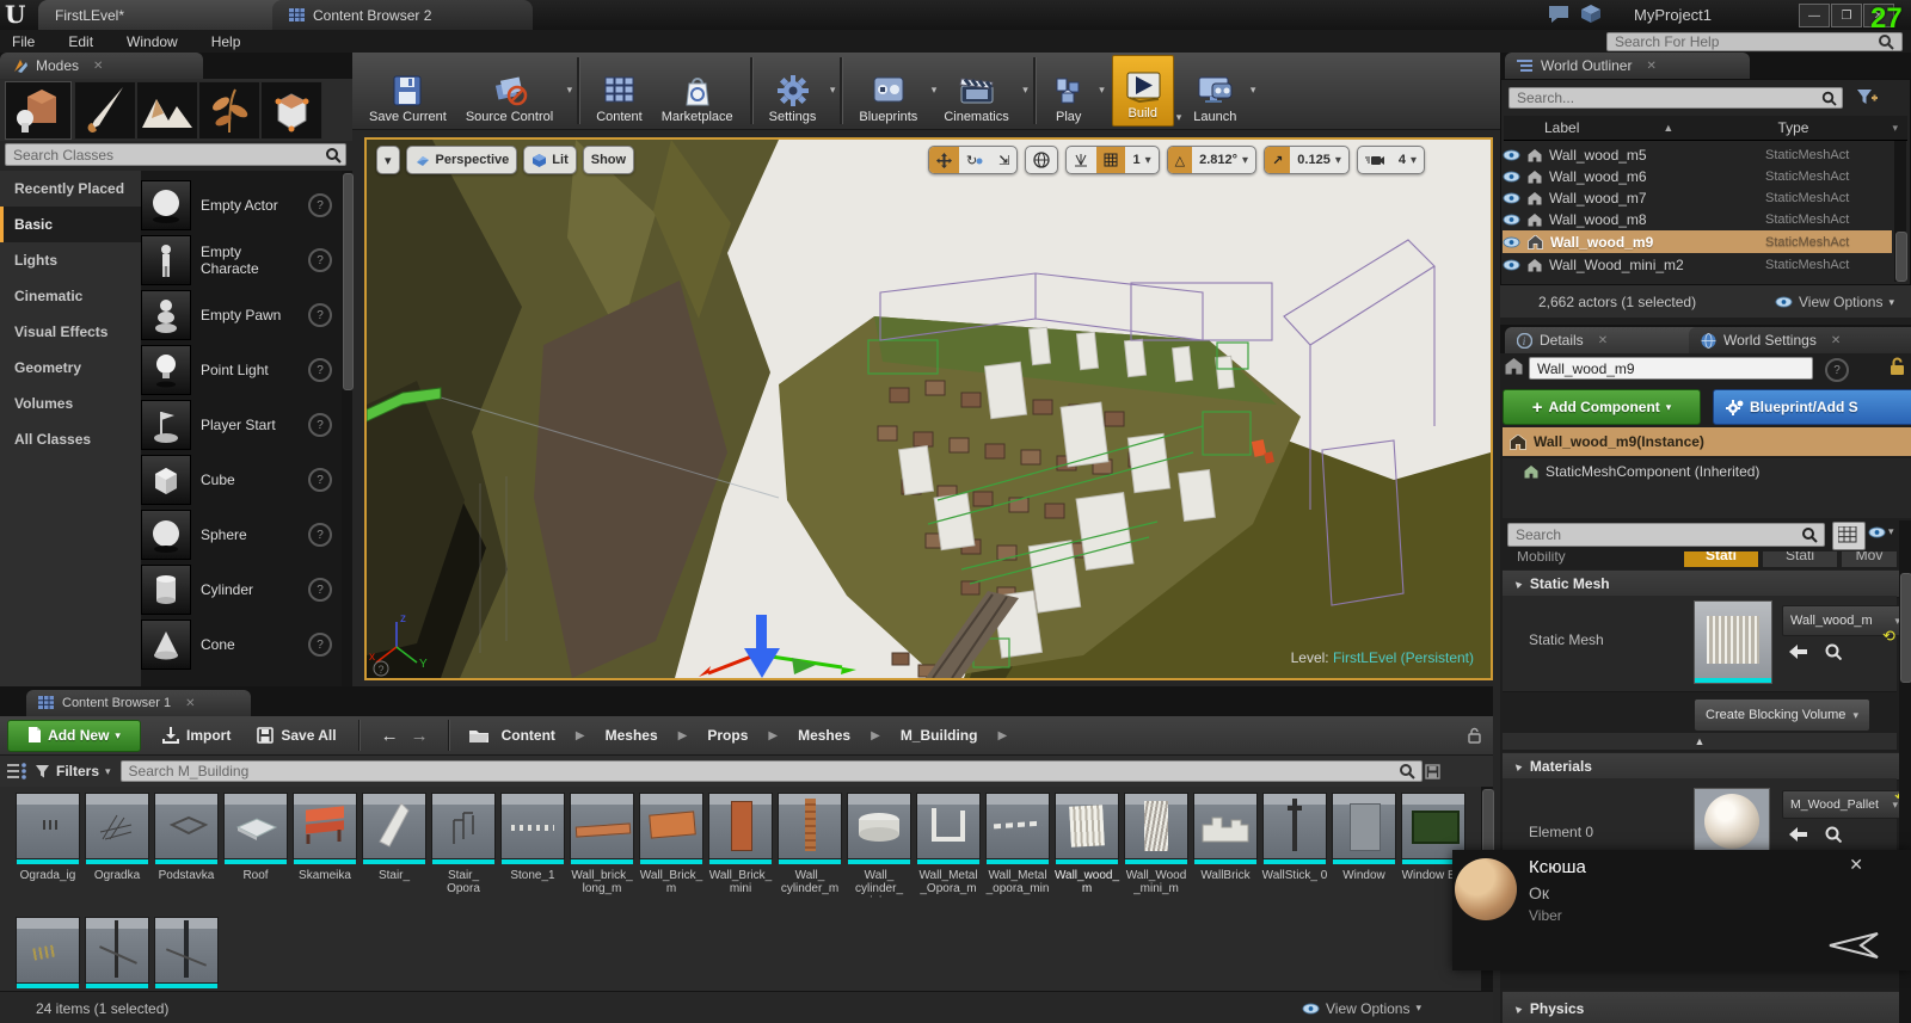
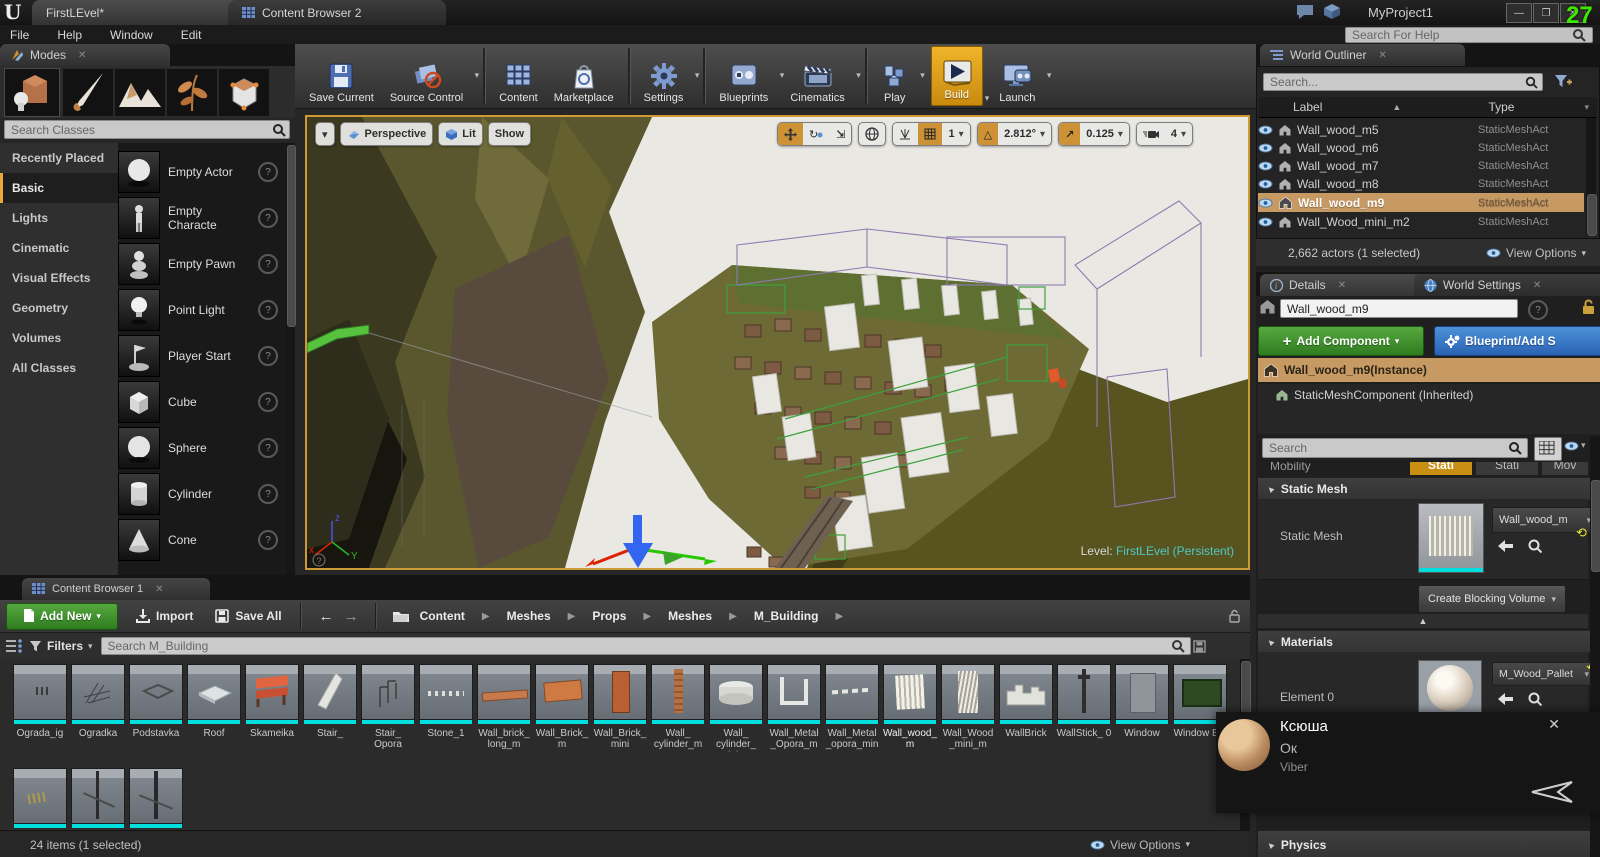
  U
  FirstLEvel*
  Content Browser 2
  MyProject1
  —
  ❐
  ✕
  27
  File
- Edit
+ Help
  Window
- Help
+ Edit
  Search For Help
  Modes
  ✕
  Search Classes
  Recently Placed
  Basic
  Lights
  Cinematic
  Visual Effects
  Geometry
  Volumes
  All Classes
  Empty Actor
  ?
  Empty Characte
  ?
  Empty Pawn
  ?
  Point Light
  ?
  Player Start
  ?
  Cube
  ?
  Sphere
  ?
  Cylinder
  ?
  Cone
  ?
  Save Current
  Source Control
  ▾
  Content
  Marketplace
  Settings
  ▾
  Blueprints
  ▾
  Cinematics
  ▾
  Play
  ▾
  Build
  ▾
  Launch
  ▾
  z
  x
  Y
  ?
  Level: FirstLEvel (Persistent)
  ▾
  Perspective
  Lit
  Show
  ↻
  ⇲
  1
  ▾
  △
  2.812°
  ▾
  ↗
  0.125
  ▾
  4
  ▾
  World Outliner
  ✕
  Search...
  Label
  ▲
  Type
  ▾
  Wall_wood_m5
  StaticMeshAct
  Wall_wood_m6
  StaticMeshAct
  Wall_wood_m7
  StaticMeshAct
  Wall_wood_m8
  StaticMeshAct
  Wall_wood_m9
  StaticMeshAct
  Wall_Wood_mini_m2
  StaticMeshAct
  2,662 actors (1 selected)
  View Options
  ▾
  i
  Details
  ✕
  World Settings
  ✕
  Wall_wood_m9
  ?
  +
  Add Component
  ▾
  Blueprint/Add S
  Wall_wood_m9(Instance)
  StaticMeshComponent (Inherited)
  Search
  ▾
  Mobility
  Stati
  Stati
  Mov
  Static Mesh
  Static Mesh
  Wall_wood_m
  ▾
  ⟲
  Create Blocking Volume
  ▾
  ▲
  Materials
  Element 0
  M_Wood_Pallet
  ▾
  Physics
  Content Browser 1
  ✕
  Add New
  ▾
  Import
  Save All
  ←
  →
  Content
  ▶
  Meshes
  ▶
  Props
  ▶
  Meshes
  ▶
  M_Building
  ▶
  Filters
  ▾
  Search M_Building
  Ograda_ig
  Ogradka
  Podstavka
  Roof
  Skameika
  Stair_
  Stair_ Opora
  Stone_1
  Wall_brick_ long_m
  Wall_Brick_ m
  Wall_Brick_ mini
  Wall_ cylinder_m
  Wall_ cylinder_
  Wall_Metal _Opora_m
  Wall_Metal _opora_min
  Wall_wood_ m
  Wall_Wood _mini_m
  WallBrick
  WallStick_ 0
  Window
  24 items (1 selected)
  View Options
  ▾
  Ксюша
  Ок
  Viber
  ✕
